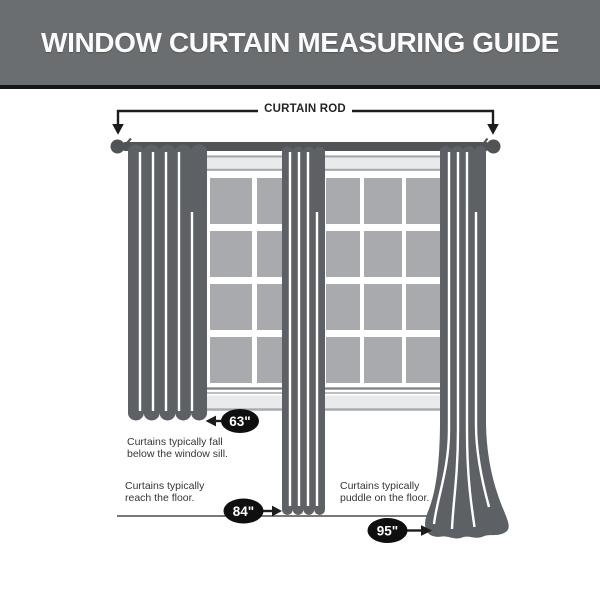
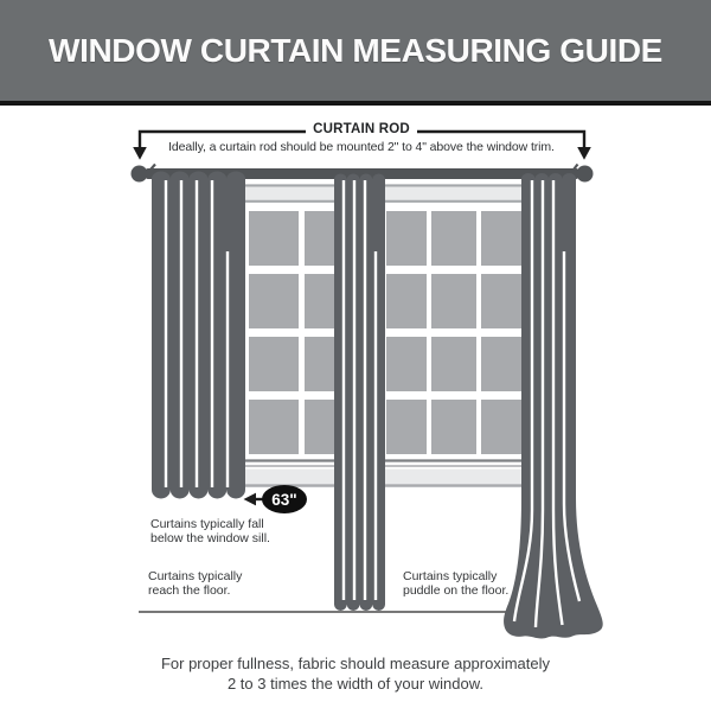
  63"
- 84"
- 95"
  WINDOW CURTAIN MEASURING GUIDE
  CURTAIN ROD
+ Ideally, a curtain rod should be mounted 2" to 4" above the window trim.
  Curtains typically fall
  below the window sill.
  Curtains typically
  reach the floor.
  Curtains typically
  puddle on the floor.
+ For proper fullness, fabric should measure approximately
+ 2 to 3 times the width of your window.
